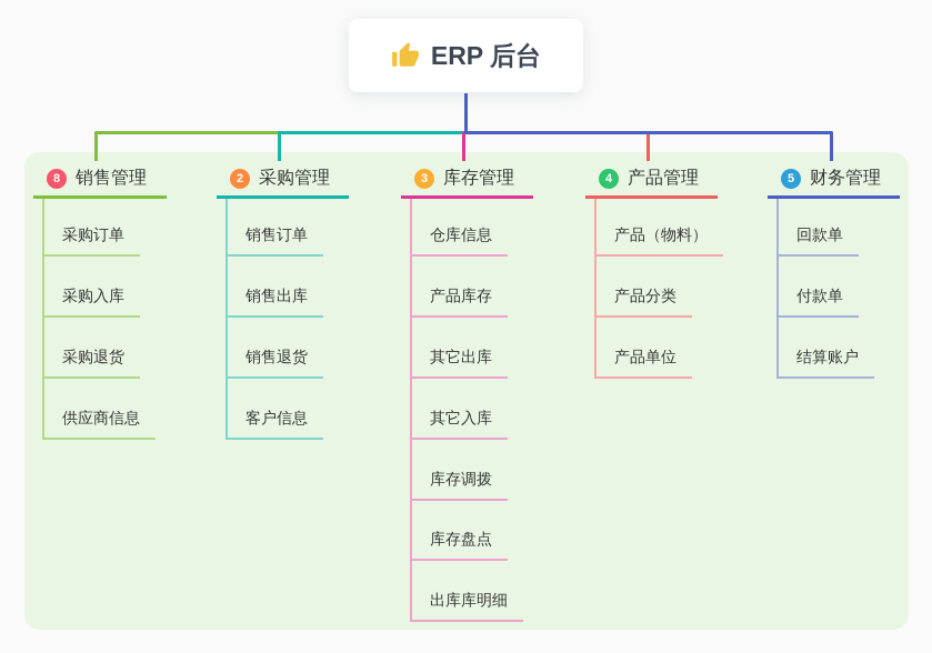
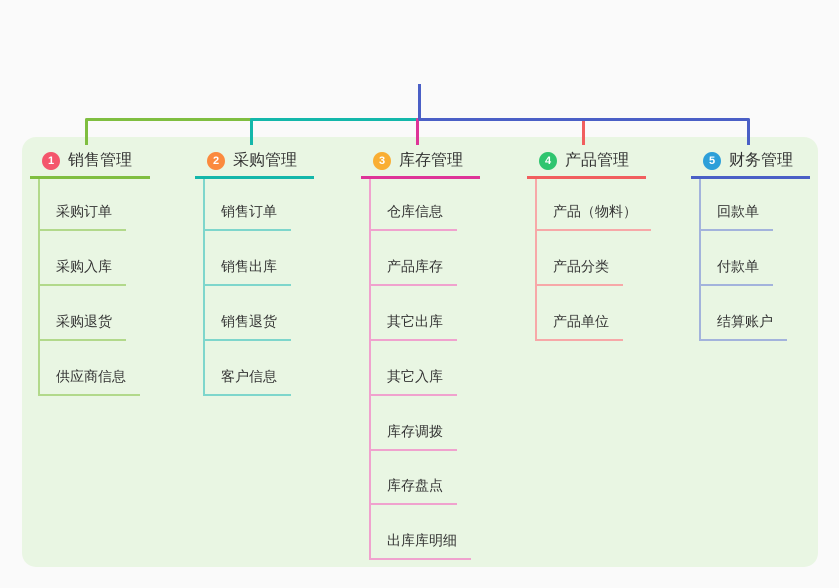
- ERP 后台
- 8
+ 1
  销售管理
  采购订单
  采购入库
  采购退货
  供应商信息
  2
  采购管理
  销售订单
  销售出库
  销售退货
  客户信息
  3
  库存管理
  仓库信息
  产品库存
  其它出库
  其它入库
  库存调拨
  库存盘点
  出库库明细
  4
  产品管理
  产品（物料）
  产品分类
  产品单位
  5
  财务管理
  回款单
  付款单
  结算账户
